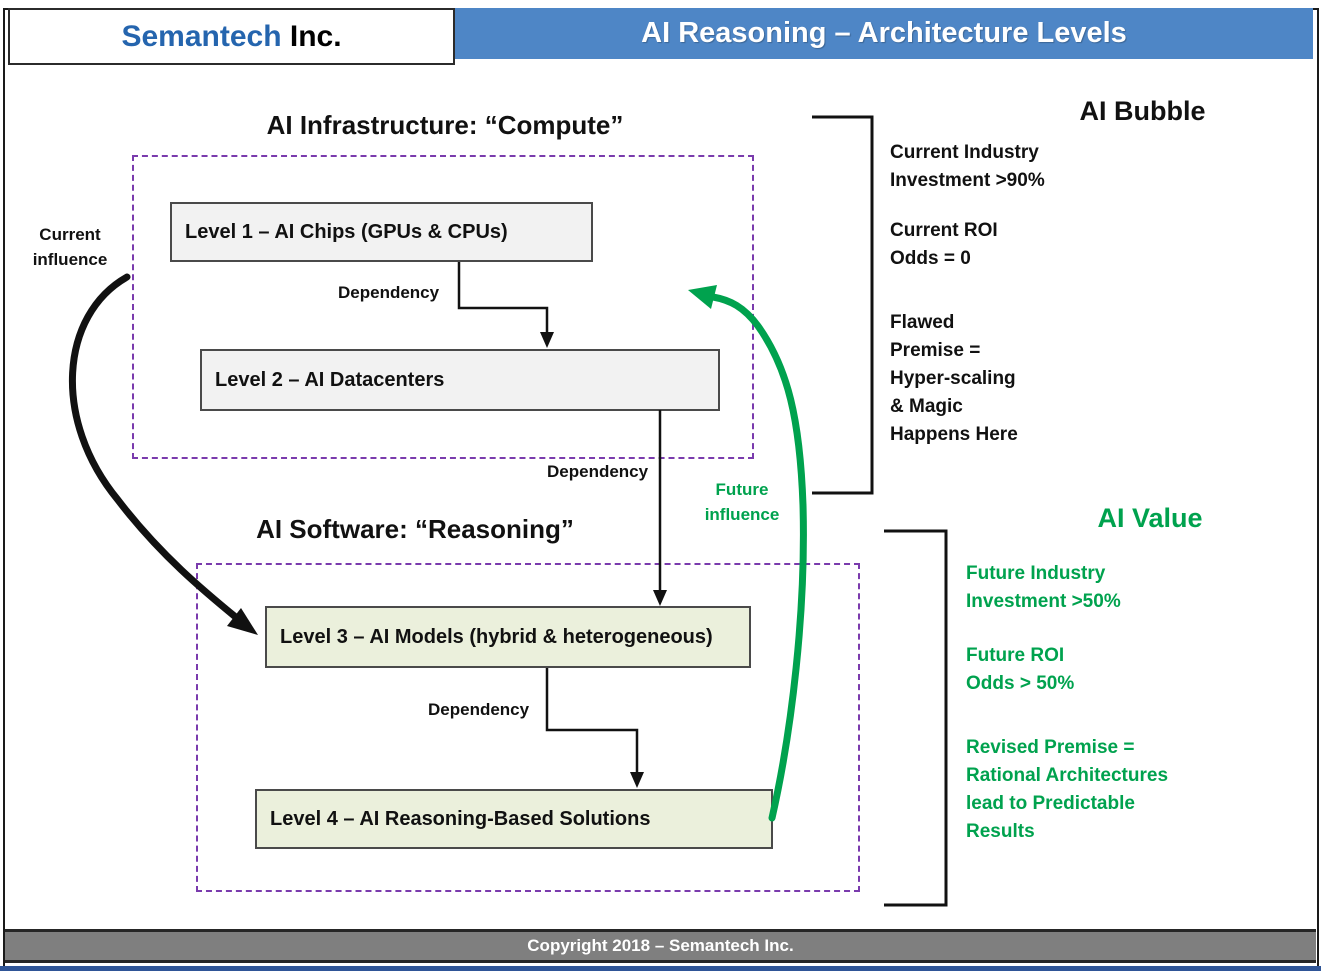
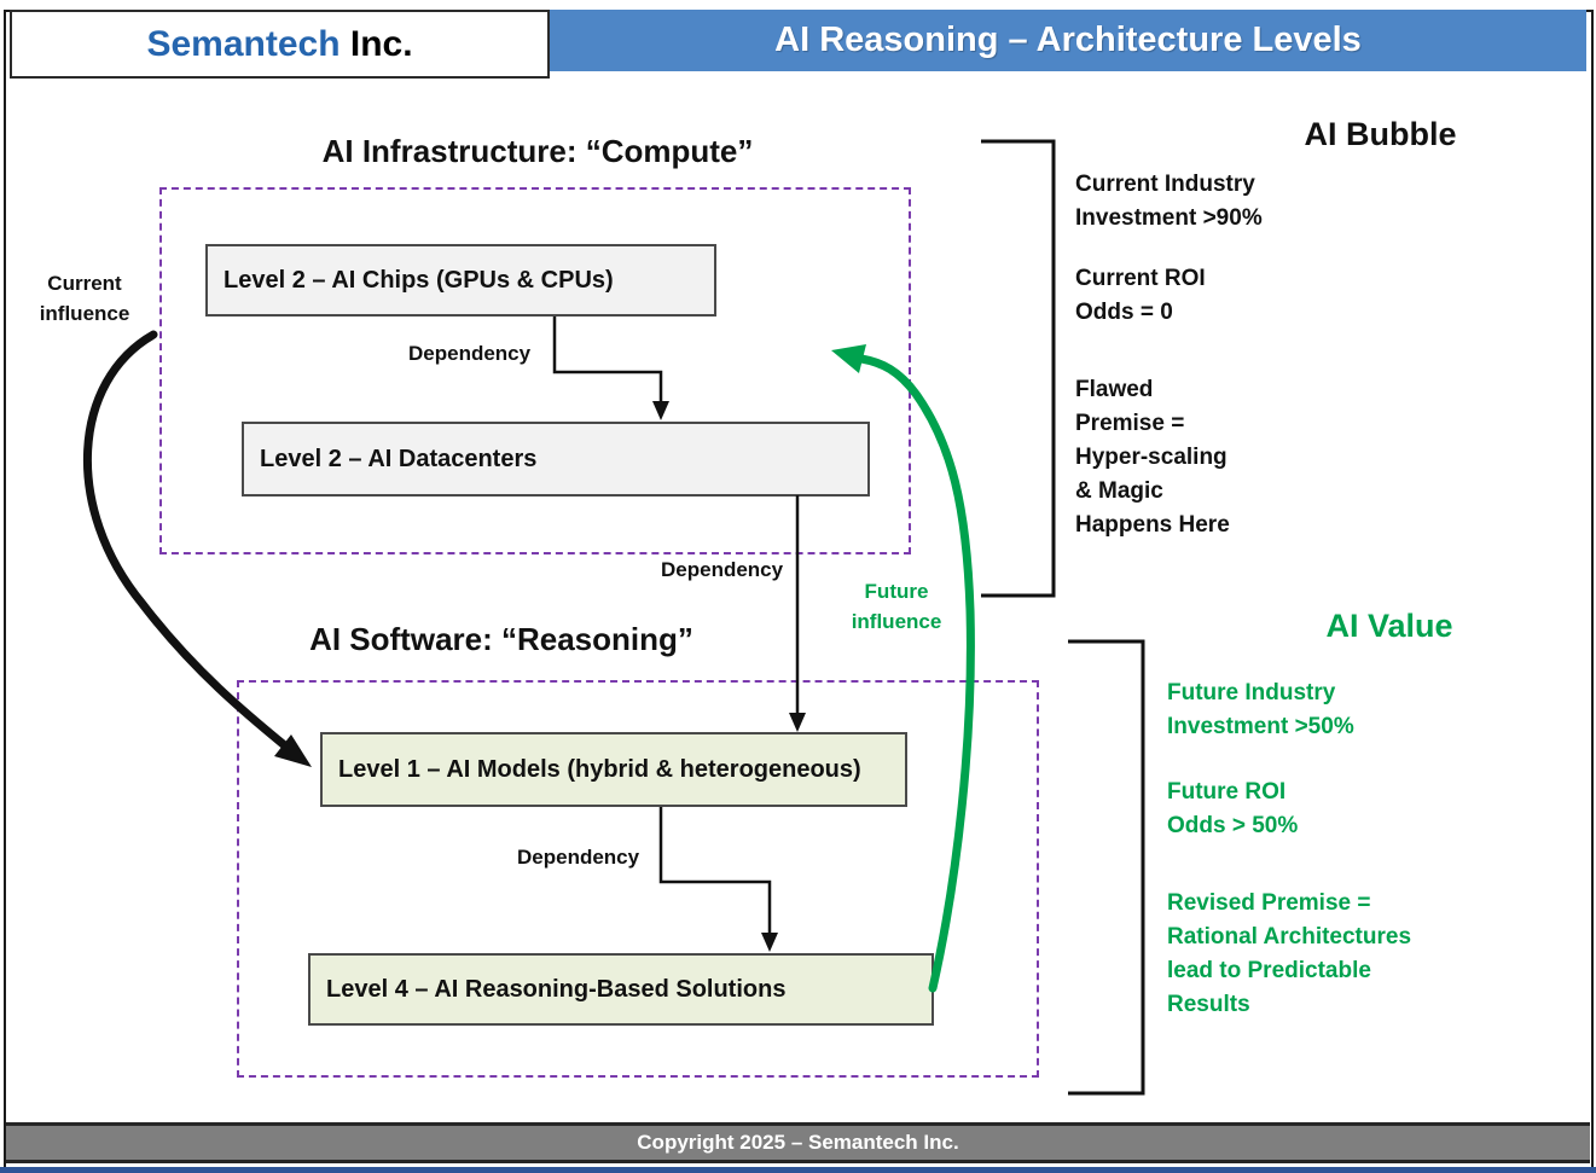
  Semantech
  Inc.
  AI Reasoning – Architecture Levels
  AI Infrastructure: “Compute”
  AI Software: “Reasoning”
- Level 1 – AI Chips (GPUs & CPUs)
+ Level 2 – AI Chips (GPUs & CPUs)
  Level 2 – AI Datacenters
- Level 3 – AI Models (hybrid & heterogeneous)
+ Level 1 – AI Models (hybrid & heterogeneous)
  Level 4 – AI Reasoning-Based Solutions
  Dependency
  Dependency
  Dependency
  Current
  influence
  Future
  influence
  AI Bubble
  Current Industry
  Investment >90%
  Current ROI
  Odds = 0
  Flawed
  Premise =
  Hyper-scaling
  & Magic
  Happens Here
  AI Value
  Future Industry
  Investment >50%
  Future ROI
  Odds > 50%
  Revised Premise =
  Rational Architectures
  lead to Predictable
  Results
- Copyright 2018 – Semantech Inc.
+ Copyright 2025 – Semantech Inc.
